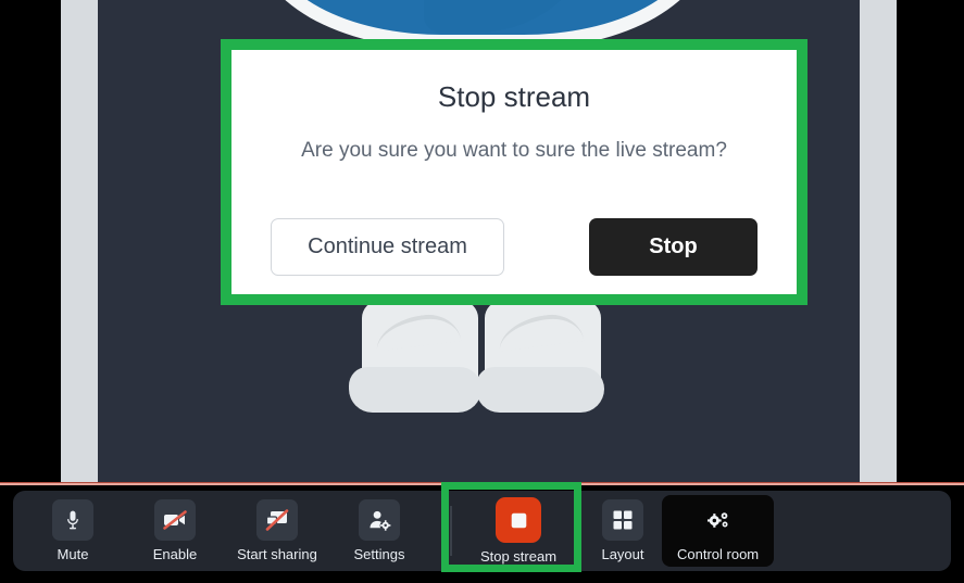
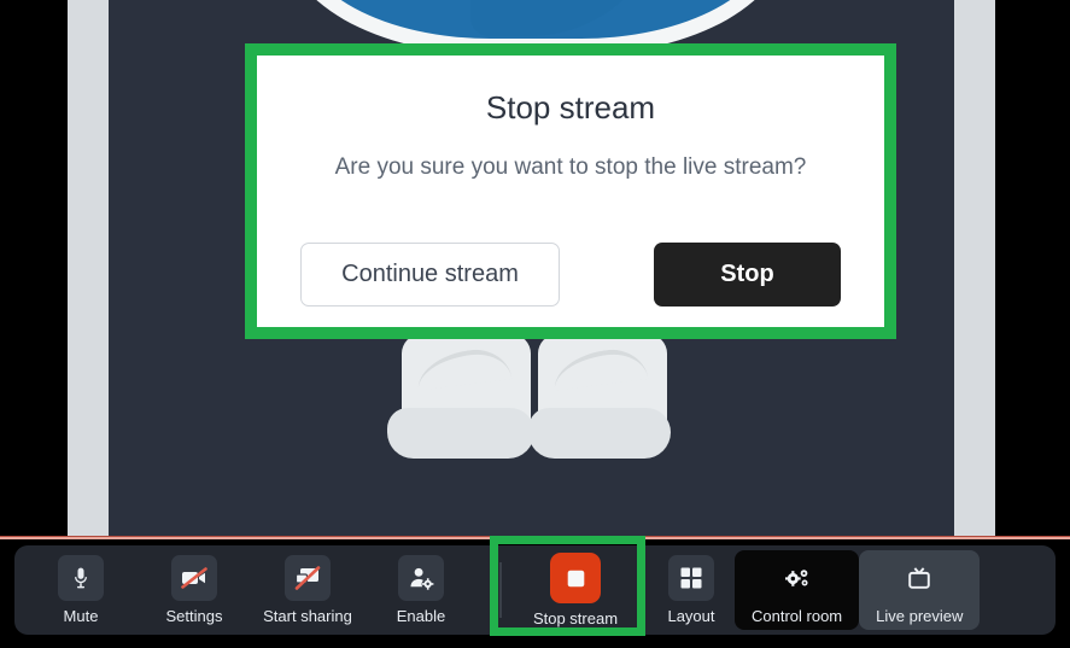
  Stop stream
- Are you sure you want to sure the live stream?
+ Are you sure you want to stop the live stream?
  Continue stream
  Stop
  Mute
- Enable
+ Settings
  Start sharing
- Settings
+ Enable
  Stop stream
  Layout
  Control room
+ Live preview
